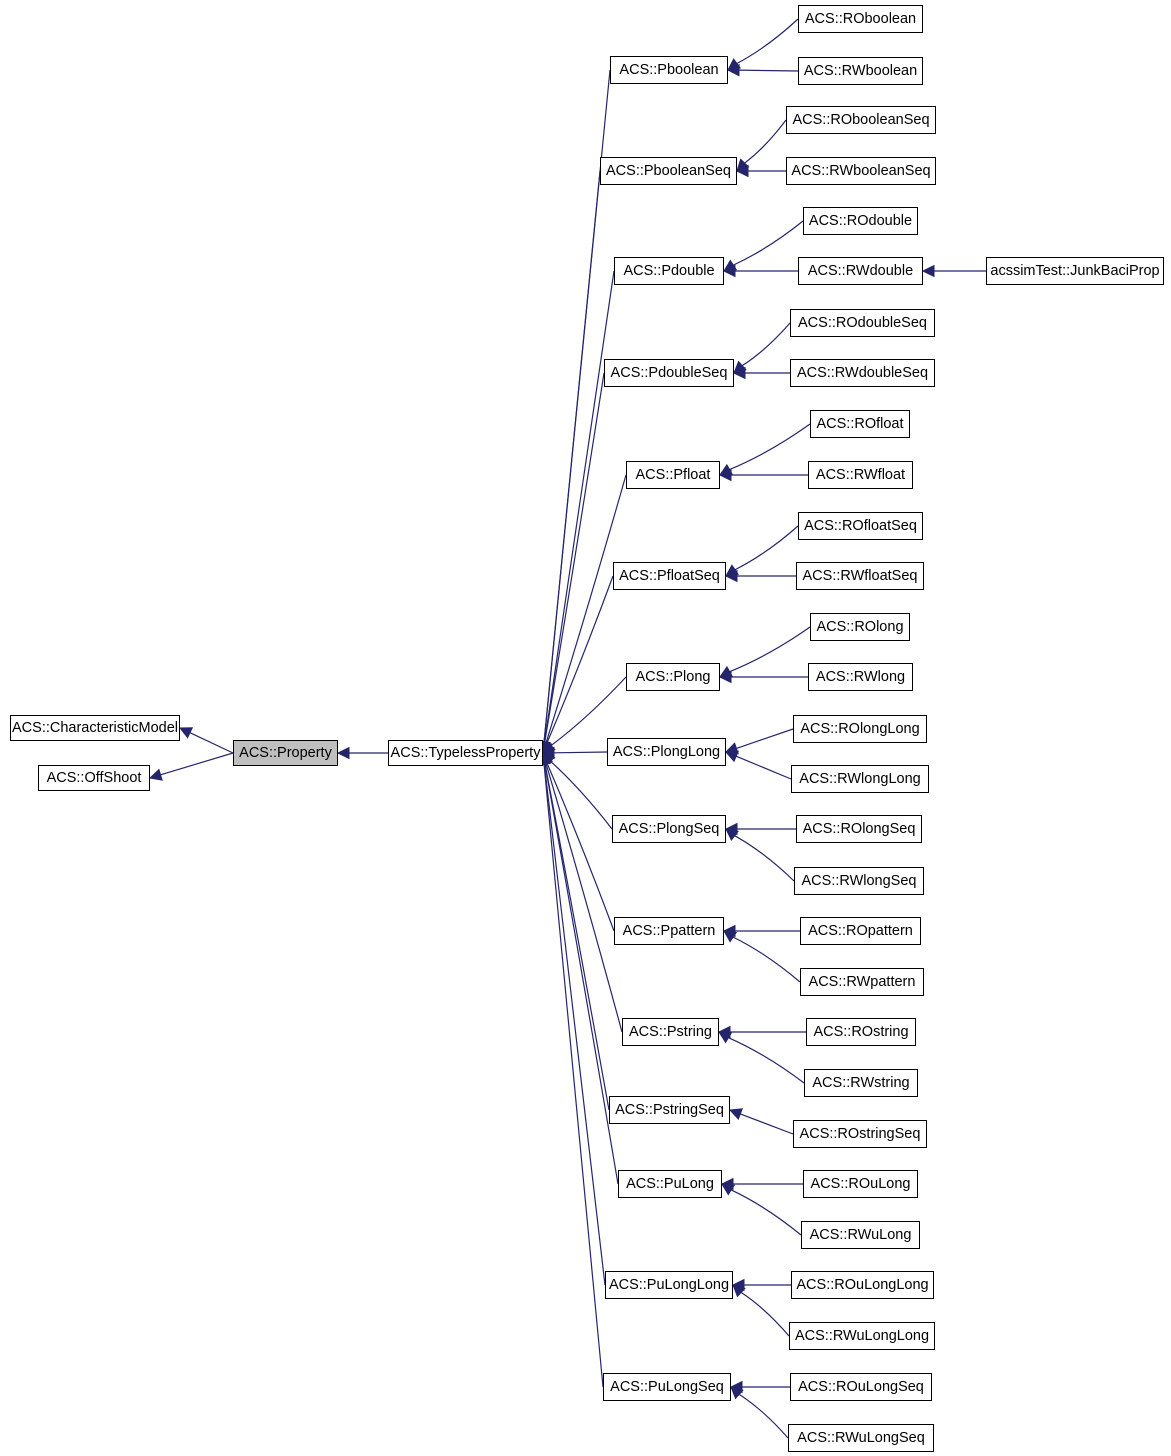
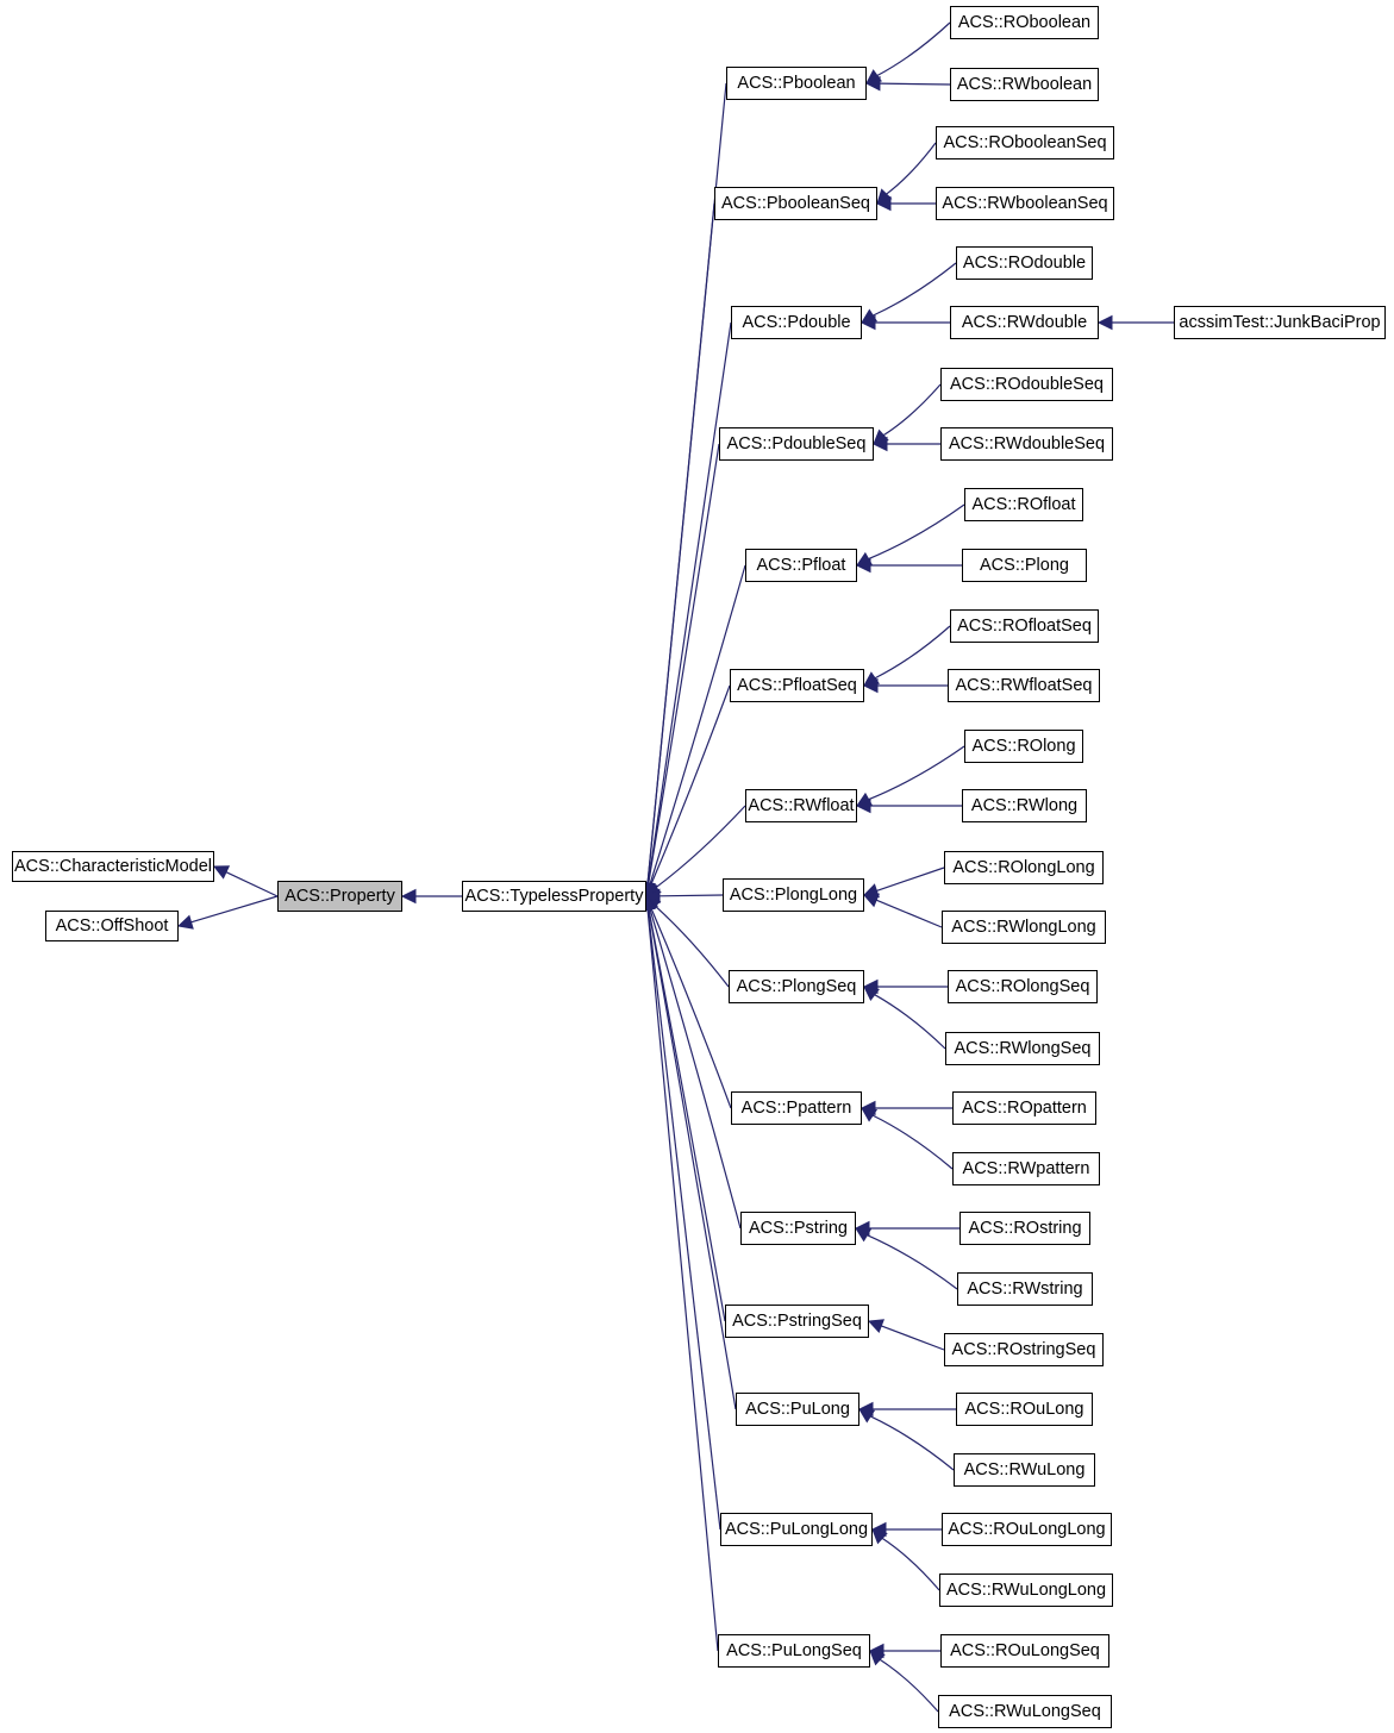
  ACS::CharacteristicModel
  ACS::OffShoot
  ACS::Property
  ACS::TypelessProperty
  ACS::Pboolean
  ACS::ROboolean
  ACS::RWboolean
  ACS::PbooleanSeq
  ACS::RObooleanSeq
  ACS::RWbooleanSeq
  ACS::Pdouble
  ACS::ROdouble
  ACS::RWdouble
  acssimTest::JunkBaciProp
  ACS::PdoubleSeq
  ACS::ROdoubleSeq
  ACS::RWdoubleSeq
  ACS::Pfloat
  ACS::ROfloat
- ACS::RWfloat
+ ACS::Plong
  ACS::PfloatSeq
  ACS::ROfloatSeq
  ACS::RWfloatSeq
- ACS::Plong
+ ACS::RWfloat
  ACS::ROlong
  ACS::RWlong
  ACS::PlongLong
  ACS::ROlongLong
  ACS::RWlongLong
  ACS::PlongSeq
  ACS::ROlongSeq
  ACS::RWlongSeq
  ACS::Ppattern
  ACS::ROpattern
  ACS::RWpattern
  ACS::Pstring
  ACS::ROstring
  ACS::RWstring
  ACS::PstringSeq
  ACS::ROstringSeq
  ACS::PuLong
  ACS::ROuLong
  ACS::RWuLong
  ACS::PuLongLong
  ACS::ROuLongLong
  ACS::RWuLongLong
  ACS::PuLongSeq
  ACS::ROuLongSeq
  ACS::RWuLongSeq
